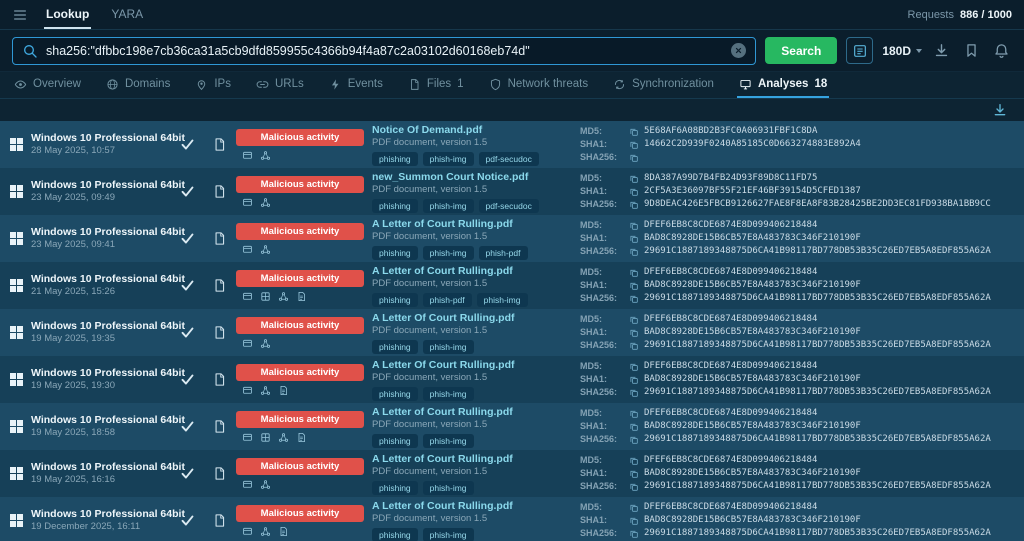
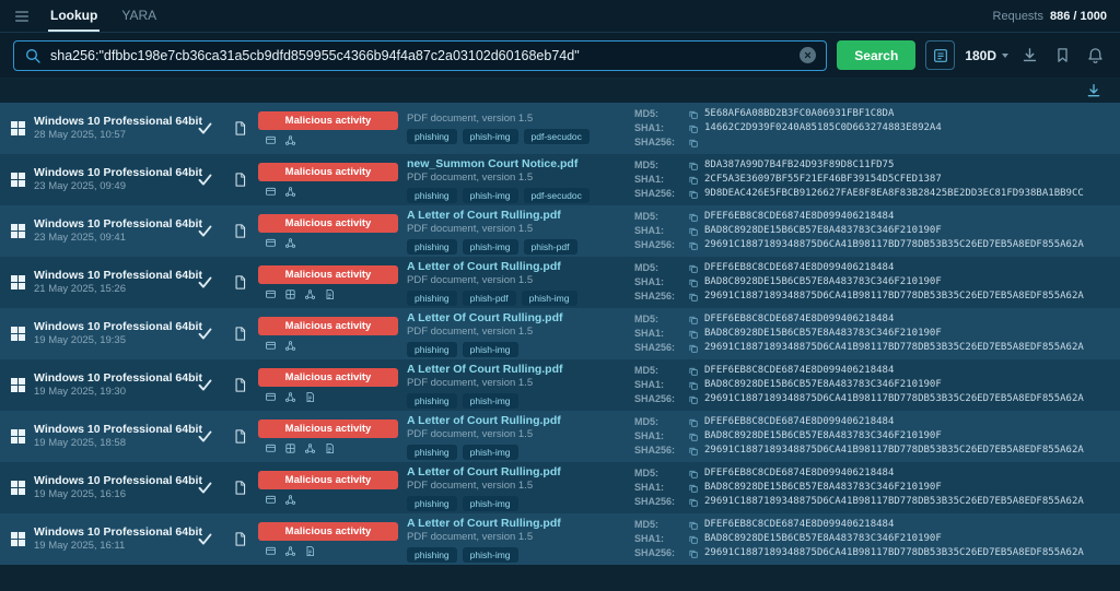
  Lookup
  YARA
  Requests
  886 / 1000
  sha256:"dfbbc198e7cb36ca31a5cb9dfd859955c4366b94f4a87c2a03102d60168eb74d"
  Search
  180D
- Overview
- Domains
- IPs
- URLs
- Events
- Files
- 1
- Network threats
- Synchronization
- Analyses
- 18
  Windows 10 Professional 64bit
  28 May 2025, 10:57
  Malicious activity
- Notice Of Demand.pdf
  PDF document, version 1.5
  phishing
  phish-img
  pdf-secudoc
  MD5:
  5E68AF6A08BD2B3FC0A06931FBF1C8DA
  SHA1:
  14662C2D939F0240A85185C0D663274883E892A4
  SHA256:
  Windows 10 Professional 64bit
  23 May 2025, 09:49
  Malicious activity
  new_Summon Court Notice.pdf
  PDF document, version 1.5
  phishing
  phish-img
  pdf-secudoc
  MD5:
  8DA387A99D7B4FB24D93F89D8C11FD75
  SHA1:
  2CF5A3E36097BF55F21EF46BF39154D5CFED1387
  SHA256:
  9D8DEAC426E5FBCB9126627FAE8F8EA8F83B28425BE2DD3EC81FD938BA1BB9CC
  Windows 10 Professional 64bit
  23 May 2025, 09:41
  Malicious activity
  A Letter of Court Rulling.pdf
  PDF document, version 1.5
  phishing
  phish-img
  phish-pdf
  MD5:
  DFEF6EB8C8CDE6874E8D099406218484
  SHA1:
  BAD8C8928DE15B6CB57E8A483783C346F210190F
  SHA256:
  29691C1887189348875D6CA41B98117BD778DB53B35C26ED7EB5A8EDF855A62A
  Windows 10 Professional 64bit
  21 May 2025, 15:26
  Malicious activity
  A Letter of Court Rulling.pdf
  PDF document, version 1.5
  phishing
  phish-pdf
  phish-img
  MD5:
  DFEF6EB8C8CDE6874E8D099406218484
  SHA1:
  BAD8C8928DE15B6CB57E8A483783C346F210190F
  SHA256:
  29691C1887189348875D6CA41B98117BD778DB53B35C26ED7EB5A8EDF855A62A
  Windows 10 Professional 64bit
  19 May 2025, 19:35
  Malicious activity
  A Letter Of Court Rulling.pdf
  PDF document, version 1.5
  phishing
  phish-img
  MD5:
  DFEF6EB8C8CDE6874E8D099406218484
  SHA1:
  BAD8C8928DE15B6CB57E8A483783C346F210190F
  SHA256:
  29691C1887189348875D6CA41B98117BD778DB53B35C26ED7EB5A8EDF855A62A
  Windows 10 Professional 64bit
  19 May 2025, 19:30
  Malicious activity
  A Letter Of Court Rulling.pdf
  PDF document, version 1.5
  phishing
  phish-img
  MD5:
  DFEF6EB8C8CDE6874E8D099406218484
  SHA1:
  BAD8C8928DE15B6CB57E8A483783C346F210190F
  SHA256:
  29691C1887189348875D6CA41B98117BD778DB53B35C26ED7EB5A8EDF855A62A
  Windows 10 Professional 64bit
  19 May 2025, 18:58
  Malicious activity
  A Letter of Court Rulling.pdf
  PDF document, version 1.5
  phishing
  phish-img
  MD5:
  DFEF6EB8C8CDE6874E8D099406218484
  SHA1:
  BAD8C8928DE15B6CB57E8A483783C346F210190F
  SHA256:
  29691C1887189348875D6CA41B98117BD778DB53B35C26ED7EB5A8EDF855A62A
  Windows 10 Professional 64bit
  19 May 2025, 16:16
  Malicious activity
  A Letter of Court Rulling.pdf
  PDF document, version 1.5
  phishing
  phish-img
  MD5:
  DFEF6EB8C8CDE6874E8D099406218484
  SHA1:
  BAD8C8928DE15B6CB57E8A483783C346F210190F
  SHA256:
  29691C1887189348875D6CA41B98117BD778DB53B35C26ED7EB5A8EDF855A62A
  Windows 10 Professional 64bit
- 19 December 2025, 16:11
+ 19 May 2025, 16:11
  Malicious activity
  A Letter of Court Rulling.pdf
  PDF document, version 1.5
  phishing
  phish-img
  MD5:
  DFEF6EB8C8CDE6874E8D099406218484
  SHA1:
  BAD8C8928DE15B6CB57E8A483783C346F210190F
  SHA256:
  29691C1887189348875D6CA41B98117BD778DB53B35C26ED7EB5A8EDF855A62A
